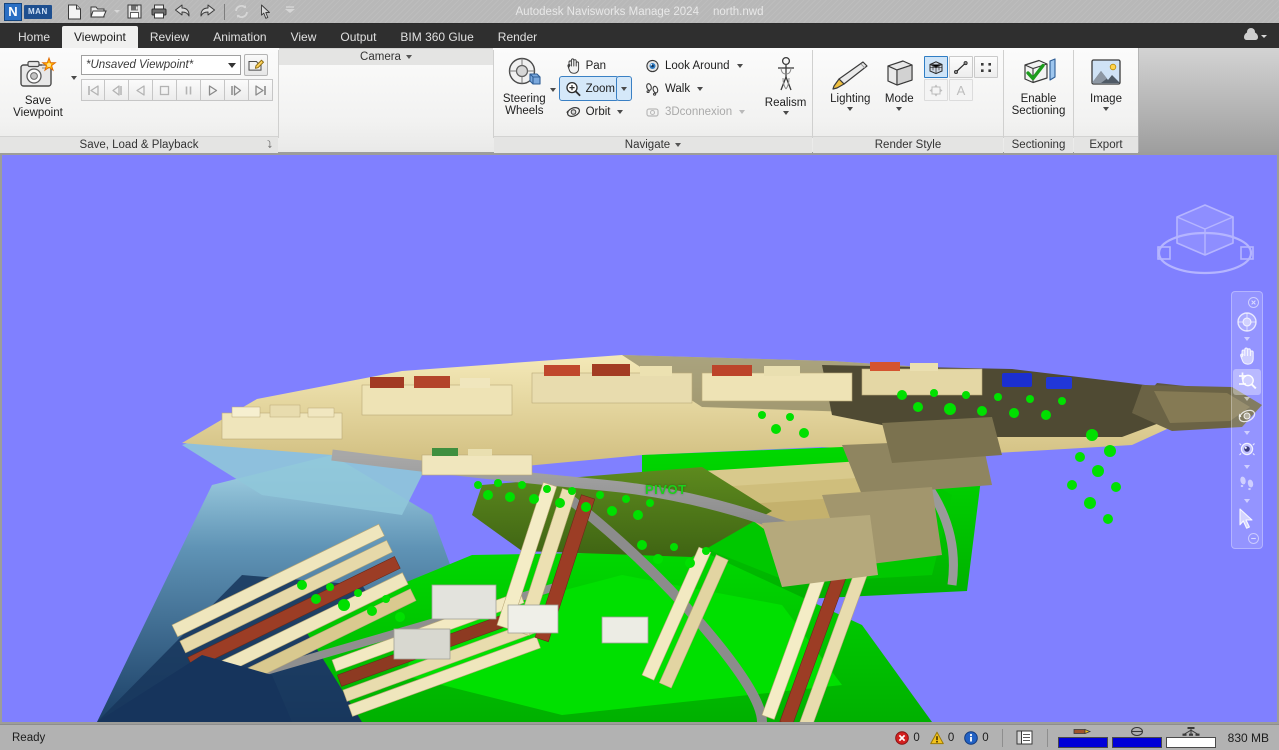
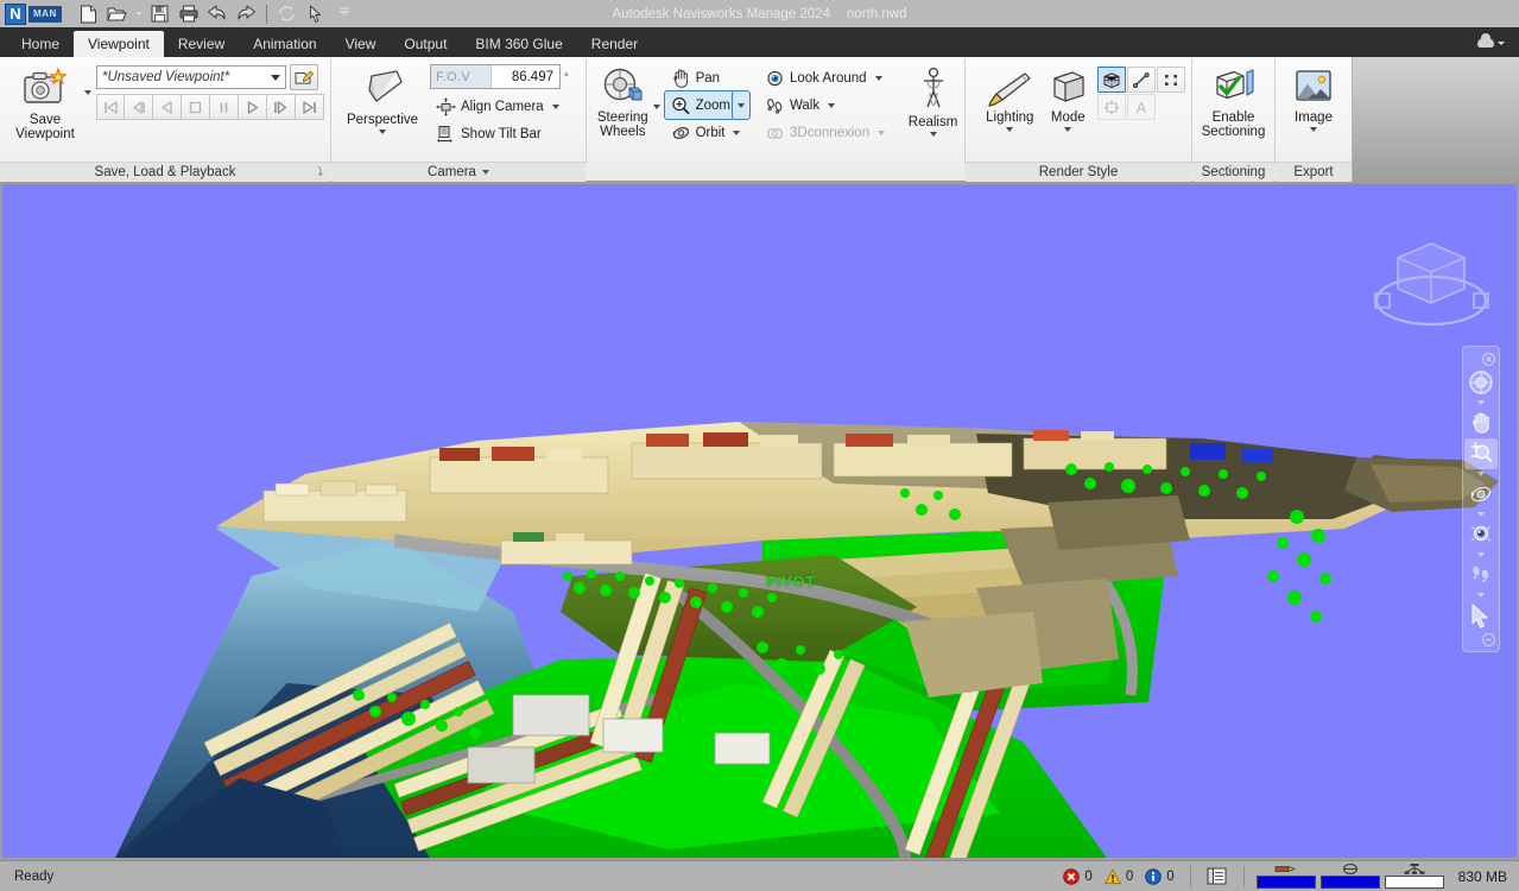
  N
  MAN
  Autodesk Navisworks Manage 2024 north.nwd
  Home
  Viewpoint
  Review
  Animation
  View
  Output
  BIM 360 Glue
  Render
  Save
  Viewpoint
  *Unsaved Viewpoint*
  Save, Load & Playback
  ⤵
+ Perspective
+ F.O.V
+ 86.497
+ °
+ Align Camera
+ Show Tilt Bar
  Camera
  Steering
  Wheels
  Pan
  Zoom
  Orbit
  Look Around
  Walk
  3Dconnexion
  Realism
- Navigate
  Lighting
  Mode
  A
  Render Style
  Enable
  Sectioning
  Sectioning
  Image
  Export
  PIVOT
  Ready
  0
  0
  0
  830 MB
